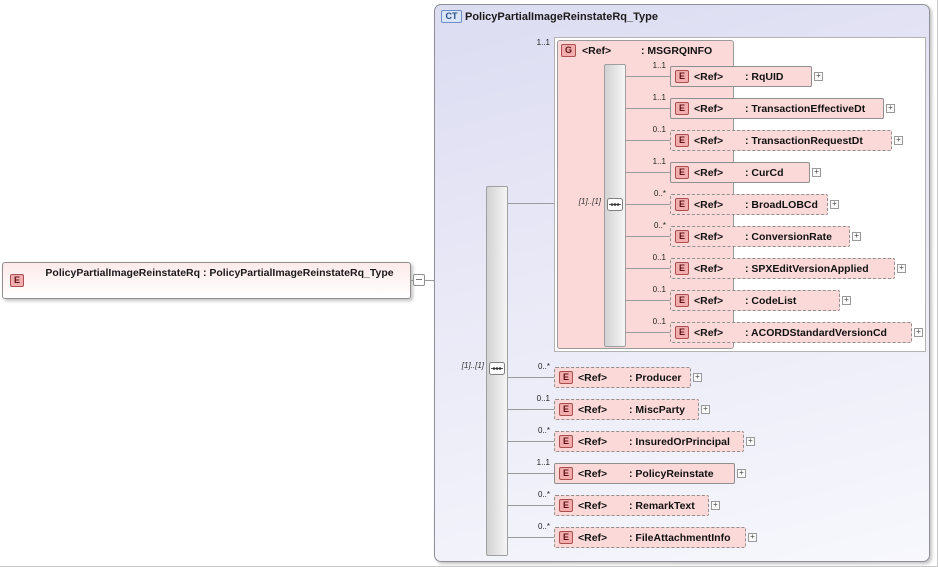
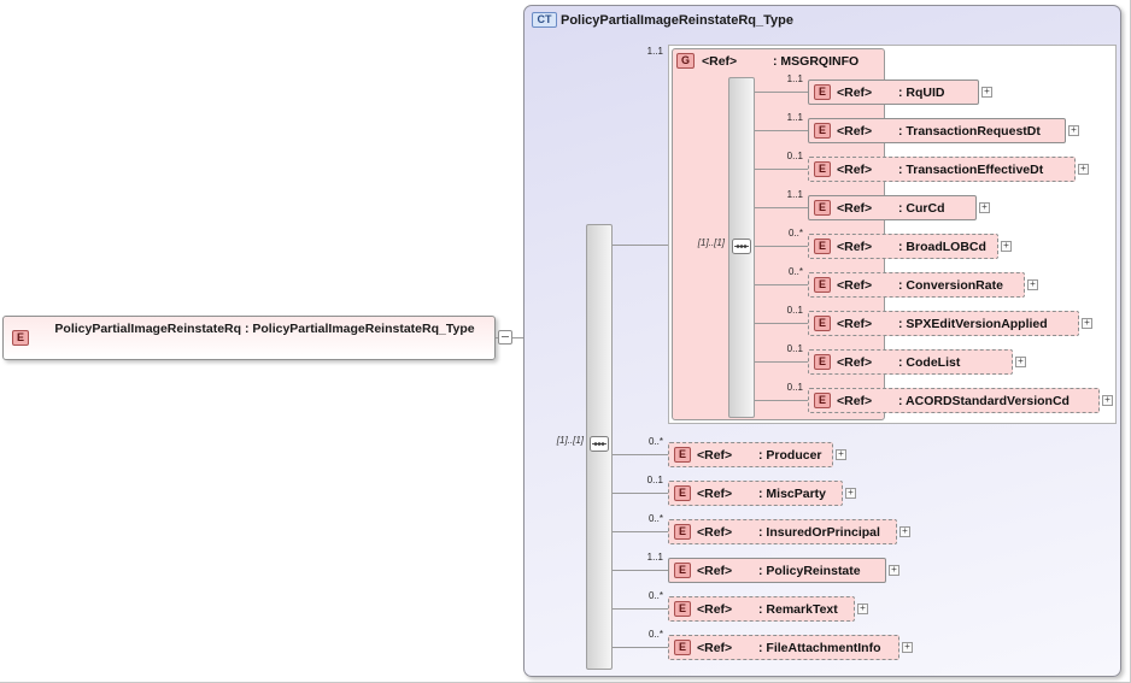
  E
  PolicyPartialImageReinstateRq : PolicyPartialImageReinstateRq_Type
  CT
  PolicyPartialImageReinstateRq_Type
  [1]..[1]
  1..1
  G
  <Ref>
  : MSGRQINFO
  [1]..[1]
  1..1
  E
  <Ref>
  : RqUID
  +
  1..1
  E
  <Ref>
- : TransactionEffectiveDt
+ : TransactionRequestDt
  +
  0..1
  E
  <Ref>
- : TransactionRequestDt
+ : TransactionEffectiveDt
  +
  1..1
  E
  <Ref>
  : CurCd
  +
  0..*
  E
  <Ref>
  : BroadLOBCd
  +
  0..*
  E
  <Ref>
  : ConversionRate
  +
  0..1
  E
  <Ref>
  : SPXEditVersionApplied
  +
  0..1
  E
  <Ref>
  : CodeList
  +
  0..1
  E
  <Ref>
  : ACORDStandardVersionCd
  +
  0..*
  E
  <Ref>
  : Producer
  +
  0..1
  E
  <Ref>
  : MiscParty
  +
  0..*
  E
  <Ref>
  : InsuredOrPrincipal
  +
  1..1
  E
  <Ref>
  : PolicyReinstate
  +
  0..*
  E
  <Ref>
  : RemarkText
  +
  0..*
  E
  <Ref>
  : FileAttachmentInfo
  +
